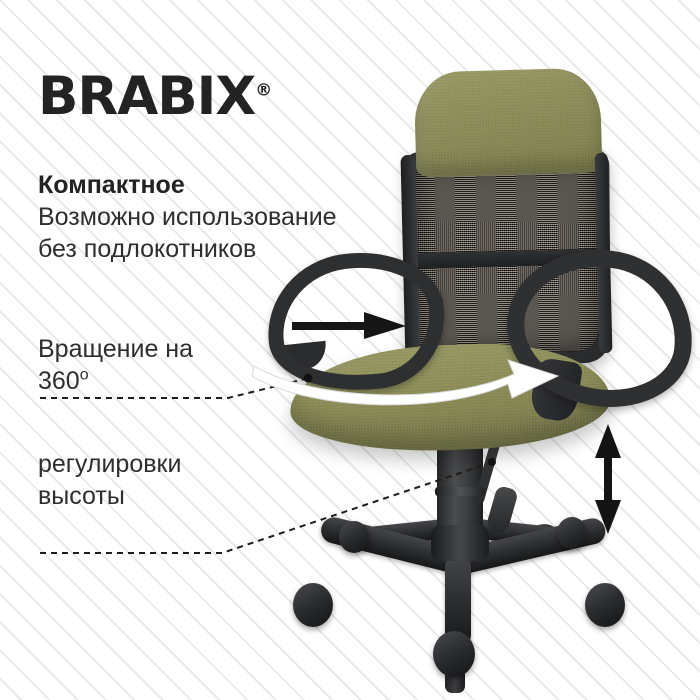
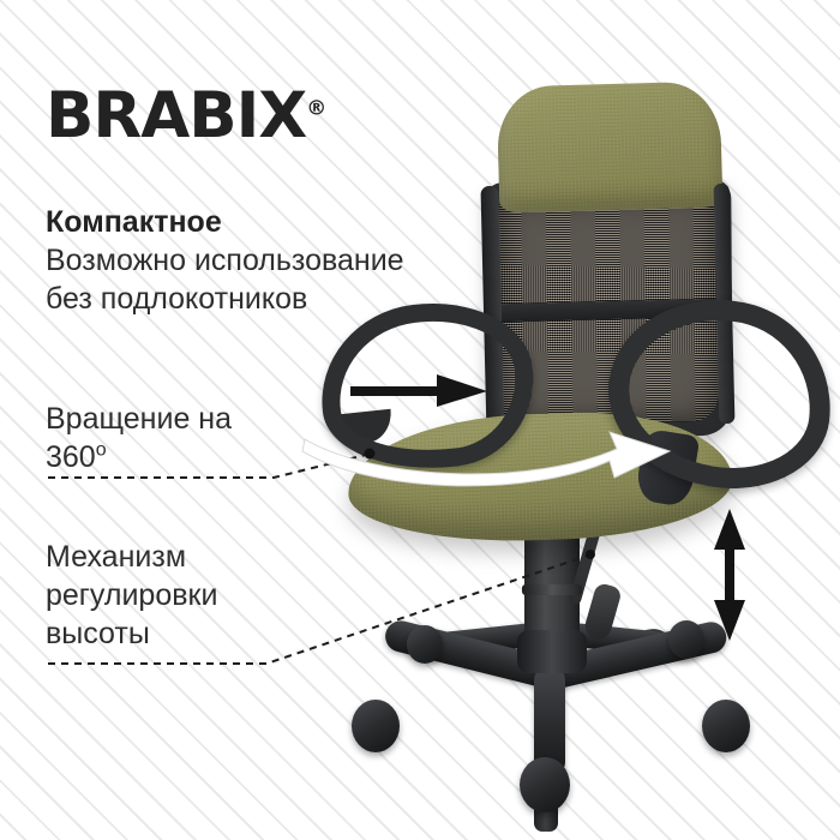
  BRABIX®
  Компактное
  Возможно использование
  без подлокотников
  Вращение на
  360о
+ Механизм
  регулировки
  высоты
